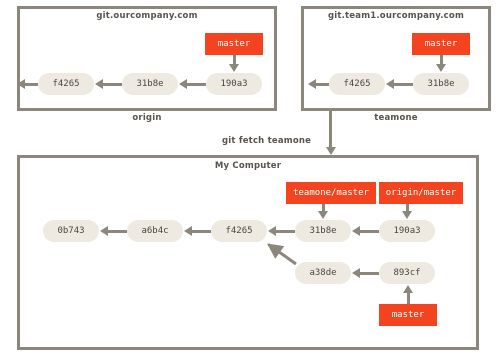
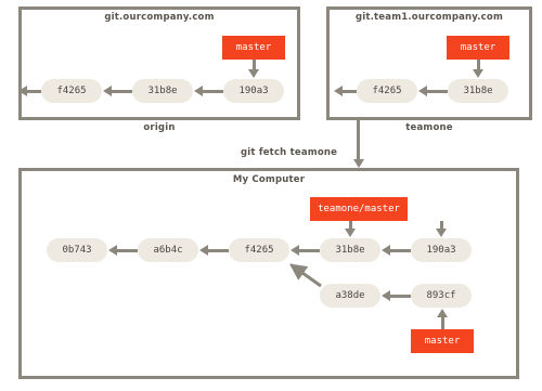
  git.ourcompany.com
  f4265
  31b8e
  190a3
  master
  origin
  git.team1.ourcompany.com
  f4265
  31b8e
  master
  teamone
  git fetch teamone
  My Computer
  0b743
  a6b4c
  f4265
  31b8e
  190a3
  teamone/master
- origin/master
  a38de
  893cf
  master
